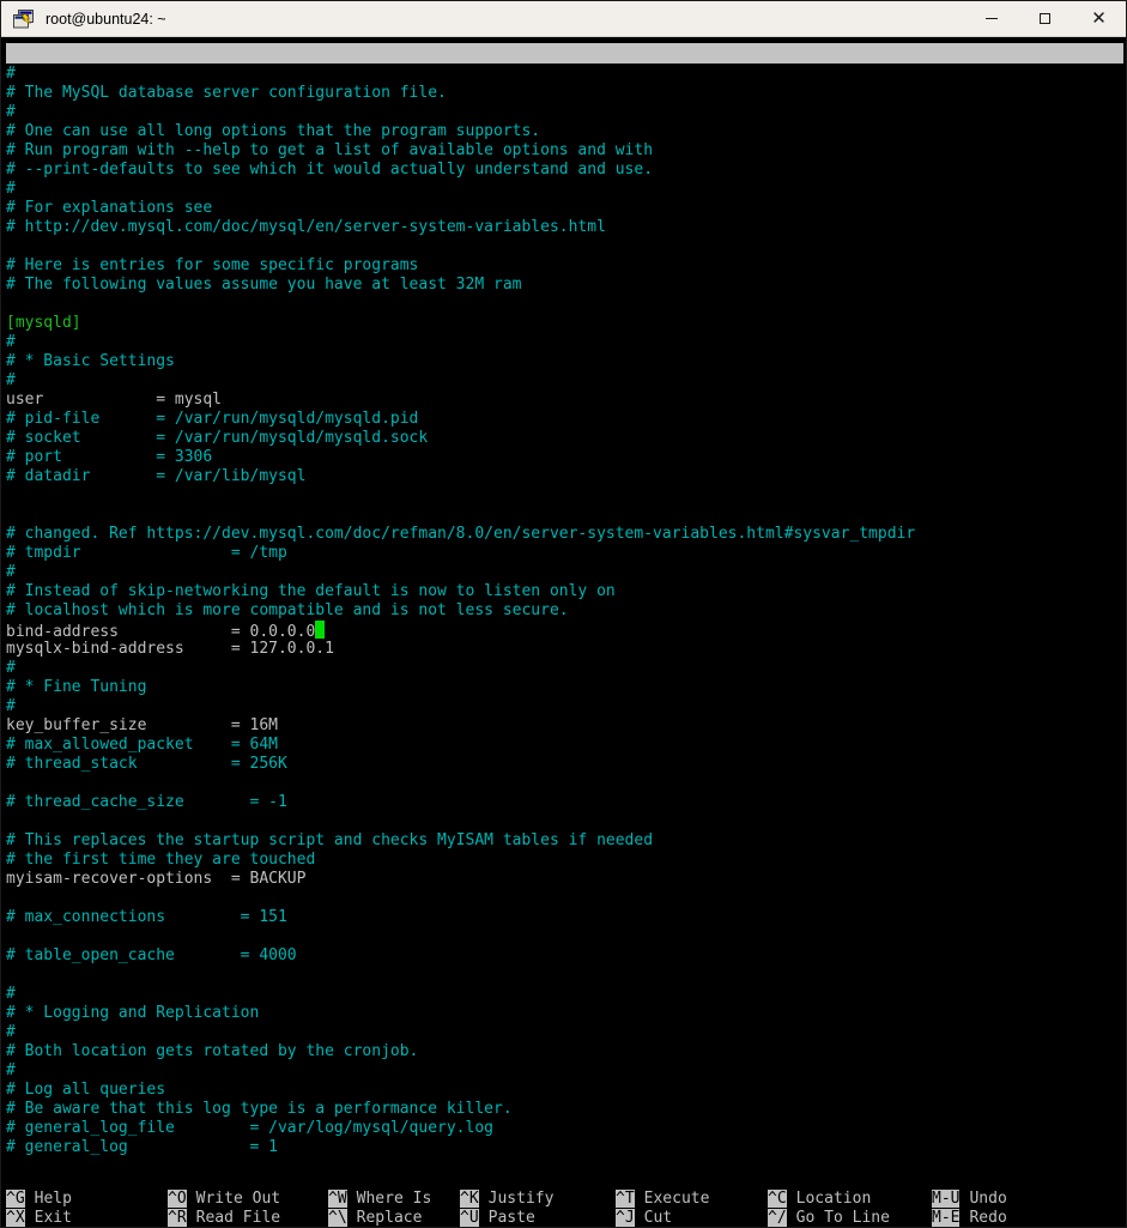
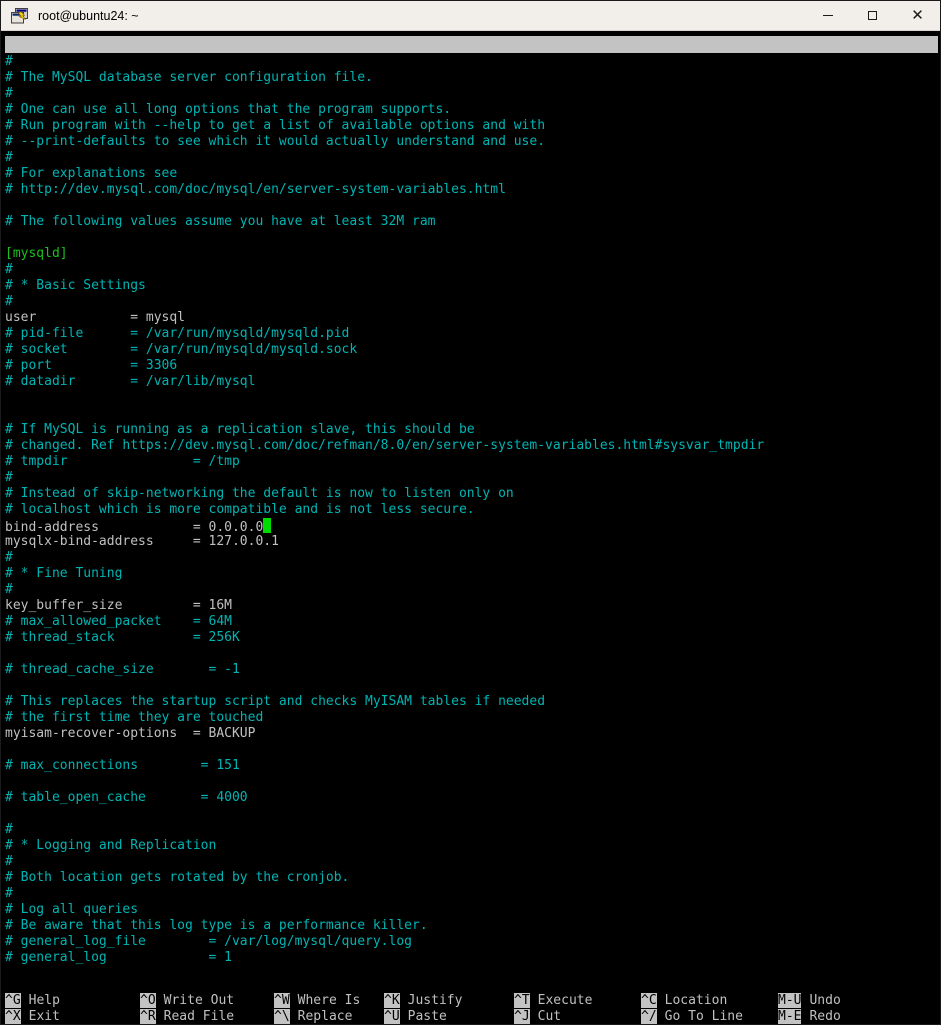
  root@ubuntu24: ~
  ✕
  /etc/mysql/mysql.conf.d/mysqld.cnf *
  #
  # The MySQL database server configuration file.
  #
  # One can use all long options that the program supports.
  # Run program with --help to get a list of available options and with
  # --print-defaults to see which it would actually understand and use.
  #
  # For explanations see
  # http://dev.mysql.com/doc/mysql/en/server-system-variables.html
- # Here is entries for some specific programs
  # The following values assume you have at least 32M ram
  [mysqld]
  #
  # * Basic Settings
  #
  user = mysql
  # pid-file = /var/run/mysqld/mysqld.pid
  # socket = /var/run/mysqld/mysqld.sock
  # port = 3306
  # datadir = /var/lib/mysql
+ # If MySQL is running as a replication slave, this should be
  # changed. Ref https://dev.mysql.com/doc/refman/8.0/en/server-system-variables.html#sysvar_tmpdir
  # tmpdir = /tmp
  #
  # Instead of skip-networking the default is now to listen only on
  # localhost which is more compatible and is not less secure.
  bind-address = 0.0.0.0
  mysqlx-bind-address = 127.0.0.1
  #
  # * Fine Tuning
  #
  key_buffer_size = 16M
  # max_allowed_packet = 64M
  # thread_stack = 256K
  # thread_cache_size = -1
  # This replaces the startup script and checks MyISAM tables if needed
  # the first time they are touched
  myisam-recover-options = BACKUP
  # max_connections = 151
  # table_open_cache = 4000
  #
  # * Logging and Replication
  #
  # Both location gets rotated by the cronjob.
  #
  # Log all queries
  # Be aware that this log type is a performance killer.
  # general_log_file = /var/log/mysql/query.log
  # general_log = 1
  ^G Help
  ^O Write Out
  ^W Where Is
  ^K Justify
  ^T Execute
  ^C Location
  M-U Undo
  ^X Exit
  ^R Read File
  ^\ Replace
  ^U Paste
  ^J Cut
  ^/ Go To Line
  M-E Redo
